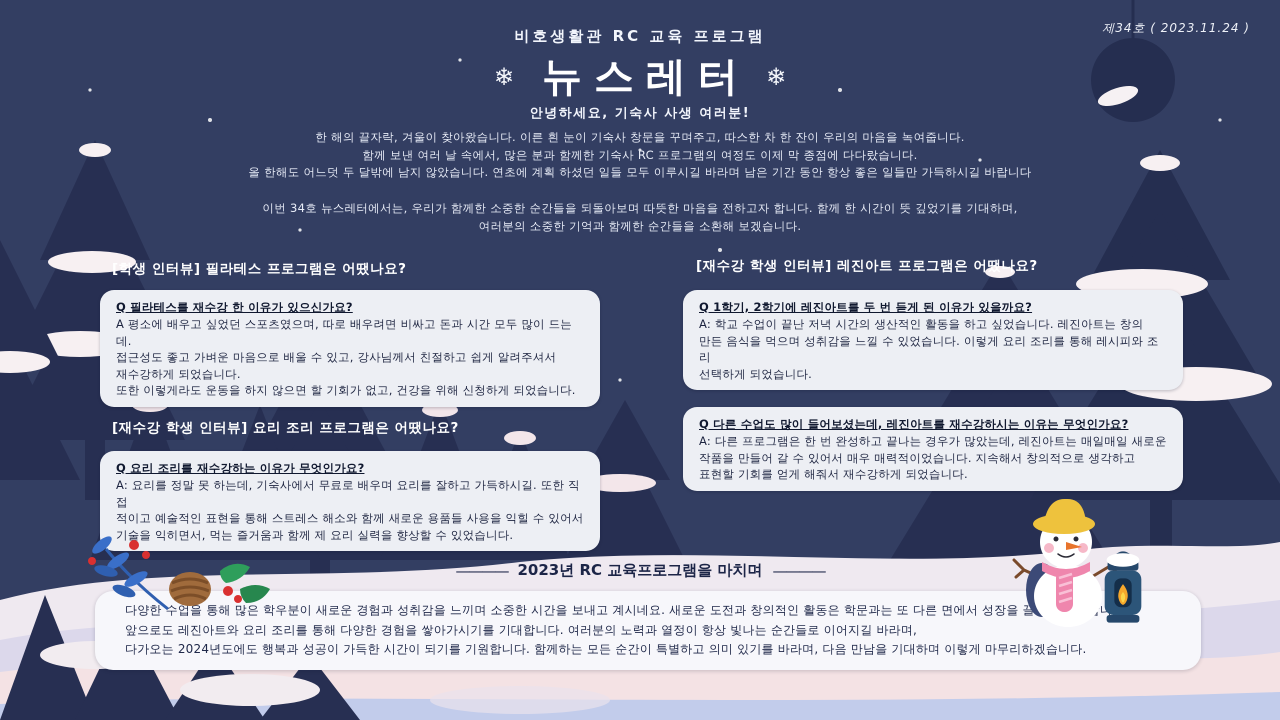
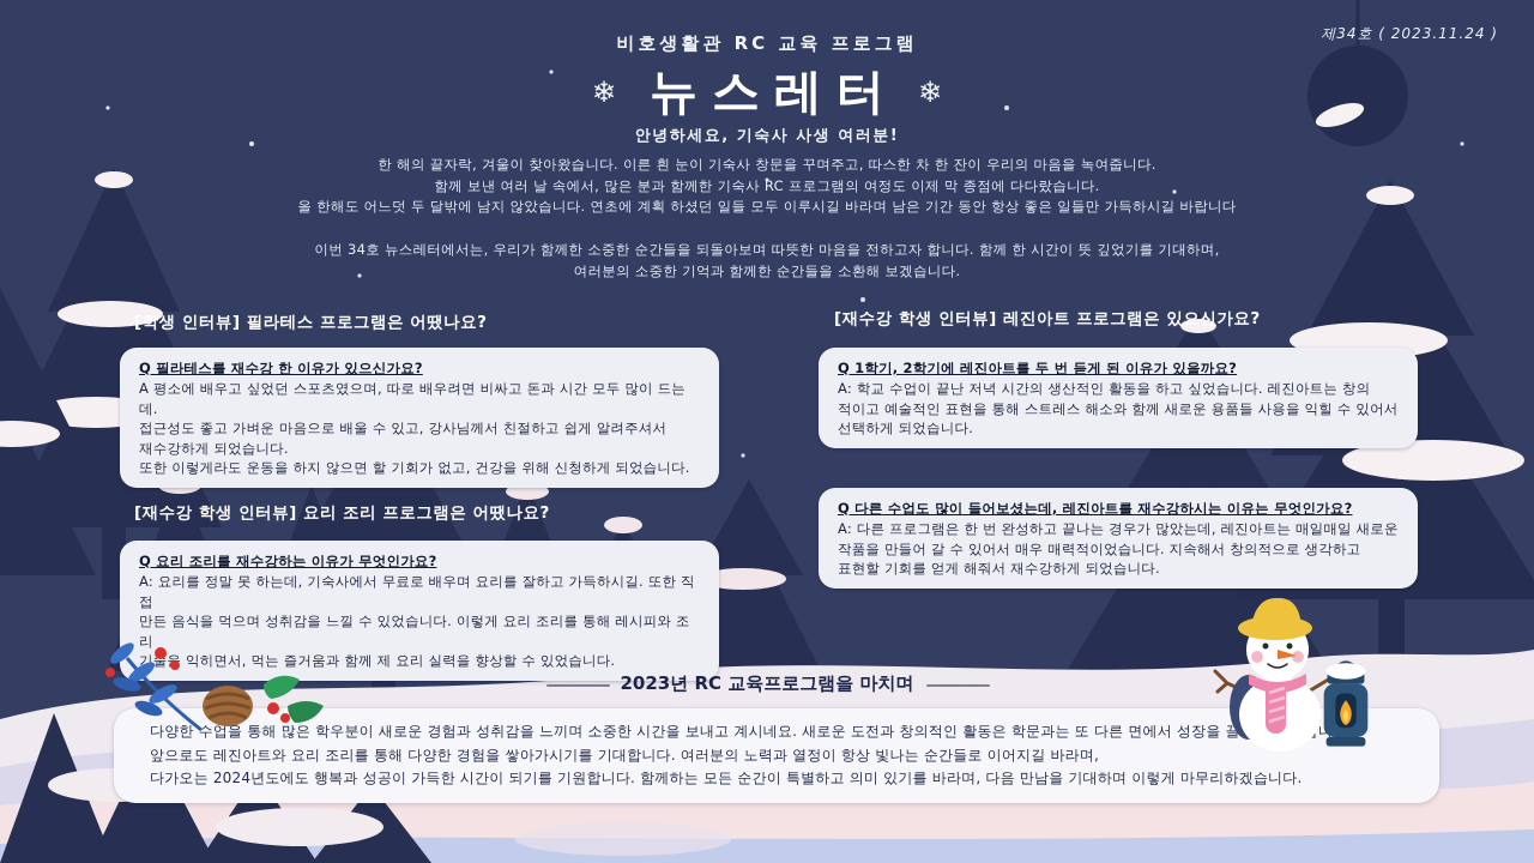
  제34호 ( 2023.11.24 )
  비호생활관 RC 교육 프로그램
  ❄
  뉴스레터
  ❄
  안녕하세요, 기숙사 사생 여러분!
  한 해의 끝자락, 겨울이 찾아왔습니다. 이른 흰 눈이 기숙사 창문을 꾸며주고, 따스한 차 한 잔이 우리의 마음을 녹여줍니다.
  함께 보낸 여러 날 속에서, 많은 분과 함께한 기숙사 RC 프로그램의 여정도 이제 막 종점에 다다랐습니다.
  올 한해도 어느덧 두 달밖에 남지 않았습니다. 연초에 계획 하셨던 일들 모두 이루시길 바라며 남은 기간 동안 항상 좋은 일들만 가득하시길 바랍니다
  이번 34호 뉴스레터에서는, 우리가 함께한 소중한 순간들을 되돌아보며 따뜻한 마음을 전하고자 합니다. 함께 한 시간이 뜻 깊었기를 기대하며,
  여러분의 소중한 기억과 함께한 순간들을 소환해 보겠습니다.
  [학생 인터뷰] 필라테스 프로그램은 어땠나요?
  Q 필라테스를 재수강 한 이유가 있으신가요?
  A 평소에 배우고 싶었던 스포츠였으며, 따로 배우려면 비싸고 돈과 시간 모두 많이 드는데.
  접근성도 좋고 가벼운 마음으로 배울 수 있고, 강사님께서 친절하고 쉽게 알려주셔서
  재수강하게 되었습니다.
  또한 이렇게라도 운동을 하지 않으면 할 기회가 없고, 건강을 위해 신청하게 되었습니다.
  [재수강 학생 인터뷰] 요리 조리 프로그램은 어땠나요?
  Q 요리 조리를 재수강하는 이유가 무엇인가요?
  A: 요리를 정말 못 하는데, 기숙사에서 무료로 배우며 요리를 잘하고 가득하시길. 또한 직접
- 적이고 예술적인 표현을 통해 스트레스 해소와 함께 새로운 용품들 사용을 익힐 수 있어서
+ 만든 음식을 먹으며 성취감을 느낄 수 있었습니다. 이렇게 요리 조리를 통해 레시피와 조리
  기술을 익히면서, 먹는 즐거움과 함께 제 요리 실력을 향상할 수 있었습니다.
- [재수강 학생 인터뷰] 레진아트 프로그램은 어땠나요?
+ [재수강 학생 인터뷰] 레진아트 프로그램은 있으신가요?
  Q 1학기, 2학기에 레진아트를 두 번 듣게 된 이유가 있을까요?
  A: 학교 수업이 끝난 저녁 시간의 생산적인 활동을 하고 싶었습니다. 레진아트는 창의
- 만든 음식을 먹으며 성취감을 느낄 수 있었습니다. 이렇게 요리 조리를 통해 레시피와 조리
+ 적이고 예술적인 표현을 통해 스트레스 해소와 함께 새로운 용품들 사용을 익힐 수 있어서
  선택하게 되었습니다.
  Q 다른 수업도 많이 들어보셨는데, 레진아트를 재수강하시는 이유는 무엇인가요?
  A: 다른 프로그램은 한 번 완성하고 끝나는 경우가 많았는데, 레진아트는 매일매일 새로운
  작품을 만들어 갈 수 있어서 매우 매력적이었습니다. 지속해서 창의적으로 생각하고
  표현할 기회를 얻게 해줘서 재수강하게 되었습니다.
  ————
  2023년 RC 교육프로그램을 마치며
  ————
  다양한 수업을 통해 많은 학우분이 새로운 경험과 성취감을 느끼며 소중한 시간을 보내고 계시네요. 새로운 도전과 창의적인 활동은 학문과는 또 다른 면에서 성장을 끌
  앞으로도 레진아트와 요리 조리를 통해 다양한 경험을 쌓아가시기를 기대합니다. 여러분의 노력과 열정이 항상 빛나는 순간들로 이어지길 바라며,
  다가오는 2024년도에도 행복과 성공이 가득한 시간이 되기를 기원합니다. 함께하는 모든 순간이 특별하고 의미 있기를 바라며, 다음 만남을 기대하며 이렇게 마무리하겠습니다.
